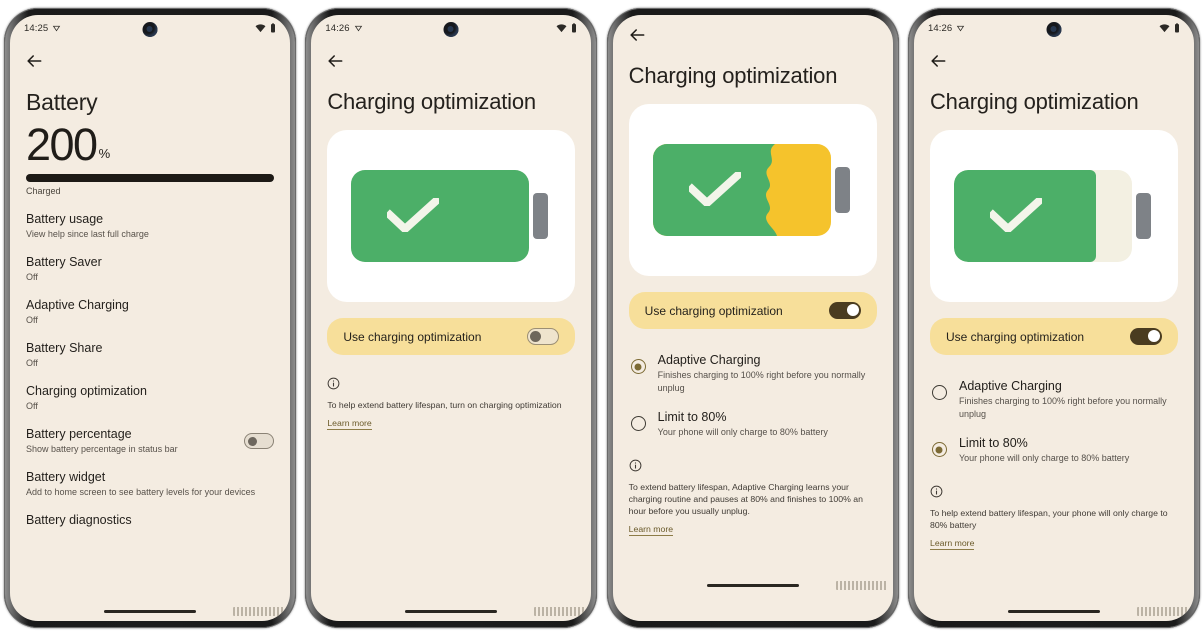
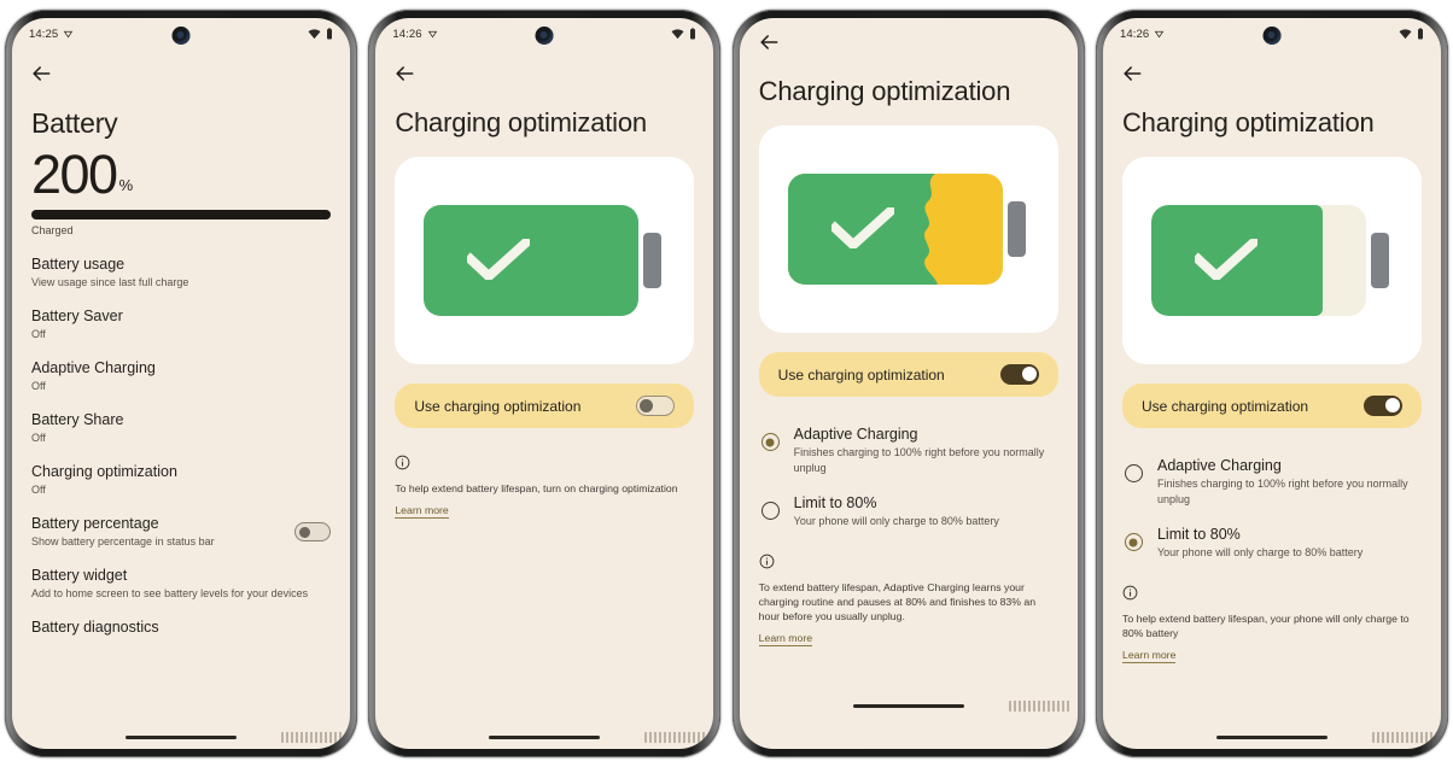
  14:25
  Battery
  200
  %
  Charged
  Battery usage
- View help since last full charge
+ View usage since last full charge
  Battery Saver
  Off
  Adaptive Charging
  Off
  Battery Share
  Off
  Charging optimization
  Off
  Battery percentage
  Show battery percentage in status bar
  Battery widget
  Add to home screen to see battery levels for your devices
  Battery diagnostics
  14:26
  Charging optimization
  Use charging optimization
  To help extend battery lifespan, turn on charging optimization
  Learn more
  Charging optimization
  Use charging optimization
  Adaptive Charging
  Finishes charging to 100% right before you normally unplug
  Limit to 80%
  Your phone will only charge to 80% battery
- To extend battery lifespan, Adaptive Charging learns your charging routine and pauses at 80% and finishes to 100% an hour before you usually unplug.
+ To extend battery lifespan, Adaptive Charging learns your charging routine and pauses at 80% and finishes to 83% an hour before you usually unplug.
  Learn more
  14:26
  Charging optimization
  Use charging optimization
  Adaptive Charging
  Finishes charging to 100% right before you normally unplug
  Limit to 80%
  Your phone will only charge to 80% battery
  To help extend battery lifespan, your phone will only charge to 80% battery
  Learn more
